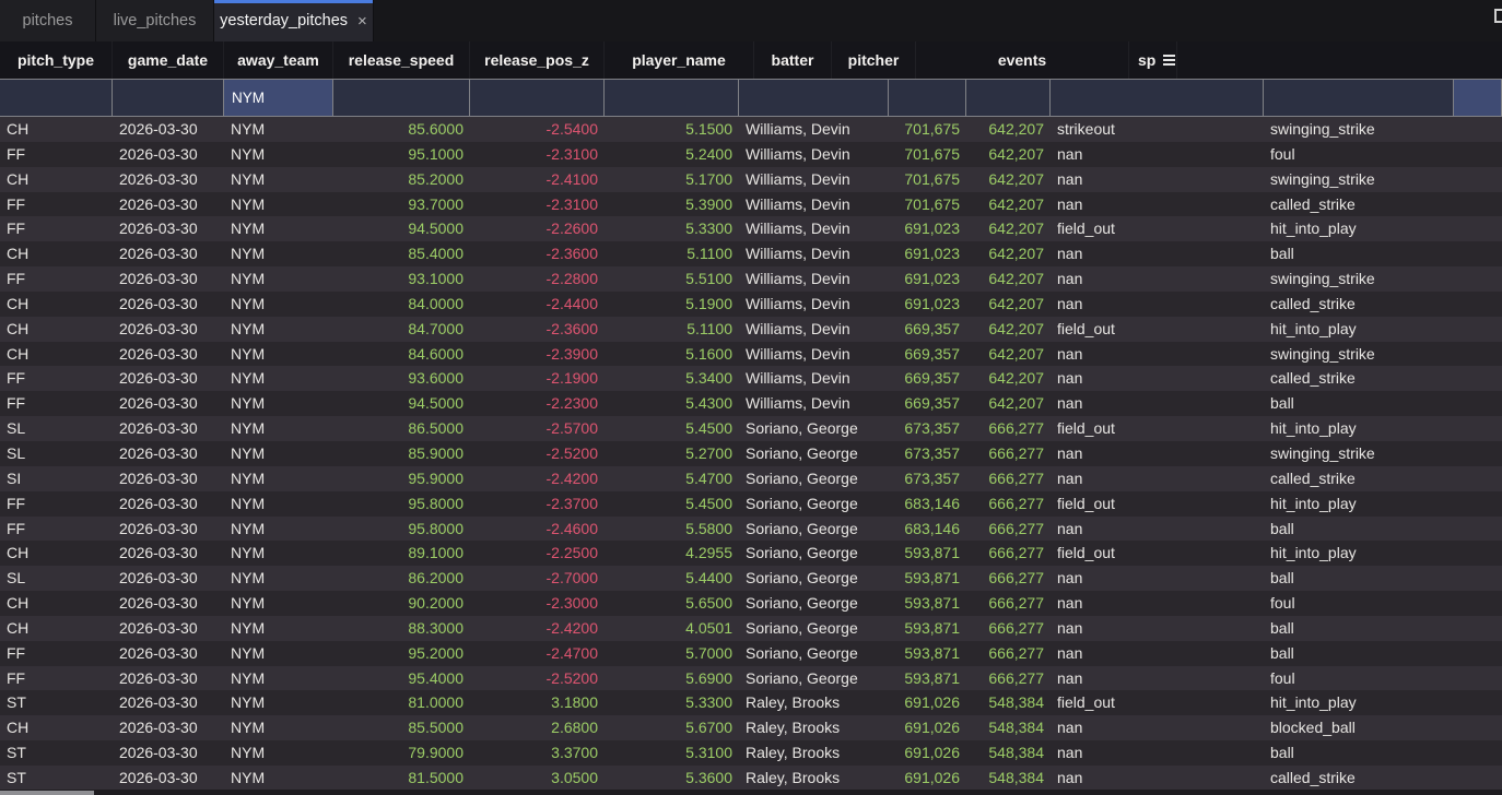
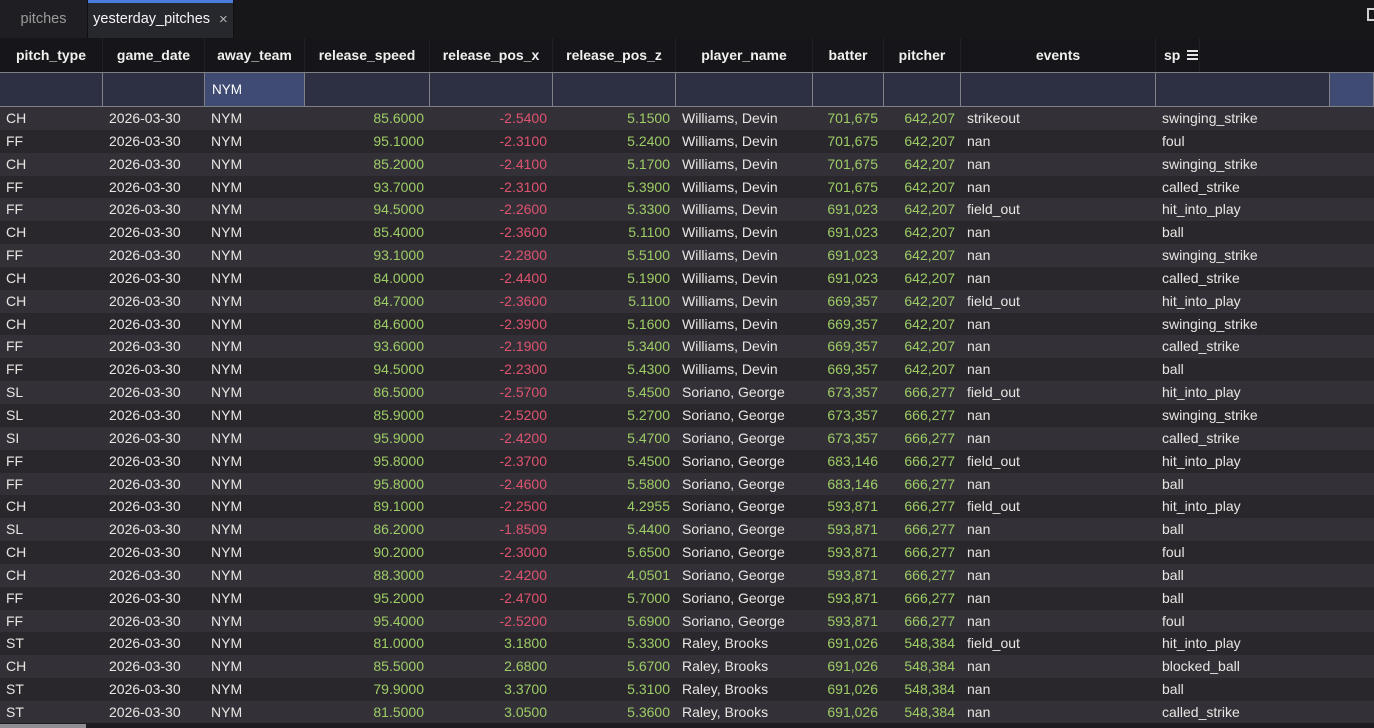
  pitches
- live_pitches
  yesterday_pitches
  ×
  pitch_type
  game_date
  away_team
  release_speed
+ release_pos_x
  release_pos_z
  player_name
  batter
  pitcher
  events
  sp
  NYM
  CH
  2026-03-30
  NYM
  85.6000
  -2.5400
  5.1500
  Williams, Devin
  701,675
  642,207
  strikeout
  swinging_strike
  FF
  2026-03-30
  NYM
  95.1000
  -2.3100
  5.2400
  Williams, Devin
  701,675
  642,207
  nan
  foul
  CH
  2026-03-30
  NYM
  85.2000
  -2.4100
  5.1700
  Williams, Devin
  701,675
  642,207
  nan
  swinging_strike
  FF
  2026-03-30
  NYM
  93.7000
  -2.3100
  5.3900
  Williams, Devin
  701,675
  642,207
  nan
  called_strike
  FF
  2026-03-30
  NYM
  94.5000
  -2.2600
  5.3300
  Williams, Devin
  691,023
  642,207
  field_out
  hit_into_play
  CH
  2026-03-30
  NYM
  85.4000
  -2.3600
  5.1100
  Williams, Devin
  691,023
  642,207
  nan
  ball
  FF
  2026-03-30
  NYM
  93.1000
  -2.2800
  5.5100
  Williams, Devin
  691,023
  642,207
  nan
  swinging_strike
  CH
  2026-03-30
  NYM
  84.0000
  -2.4400
  5.1900
  Williams, Devin
  691,023
  642,207
  nan
  called_strike
  CH
  2026-03-30
  NYM
  84.7000
  -2.3600
  5.1100
  Williams, Devin
  669,357
  642,207
  field_out
  hit_into_play
  CH
  2026-03-30
  NYM
  84.6000
  -2.3900
  5.1600
  Williams, Devin
  669,357
  642,207
  nan
  swinging_strike
  FF
  2026-03-30
  NYM
  93.6000
  -2.1900
  5.3400
  Williams, Devin
  669,357
  642,207
  nan
  called_strike
  FF
  2026-03-30
  NYM
  94.5000
  -2.2300
  5.4300
  Williams, Devin
  669,357
  642,207
  nan
  ball
  SL
  2026-03-30
  NYM
  86.5000
  -2.5700
  5.4500
  Soriano, George
  673,357
  666,277
  field_out
  hit_into_play
  SL
  2026-03-30
  NYM
  85.9000
  -2.5200
  5.2700
  Soriano, George
  673,357
  666,277
  nan
  swinging_strike
  SI
  2026-03-30
  NYM
  95.9000
  -2.4200
  5.4700
  Soriano, George
  673,357
  666,277
  nan
  called_strike
  FF
  2026-03-30
  NYM
  95.8000
  -2.3700
  5.4500
  Soriano, George
  683,146
  666,277
  field_out
  hit_into_play
  FF
  2026-03-30
  NYM
  95.8000
  -2.4600
  5.5800
  Soriano, George
  683,146
  666,277
  nan
  ball
  CH
  2026-03-30
  NYM
  89.1000
  -2.2500
  4.2955
  Soriano, George
  593,871
  666,277
  field_out
  hit_into_play
  SL
  2026-03-30
  NYM
  86.2000
- -2.7000
+ -1.8509
  5.4400
  Soriano, George
  593,871
  666,277
  nan
  ball
  CH
  2026-03-30
  NYM
  90.2000
  -2.3000
  5.6500
  Soriano, George
  593,871
  666,277
  nan
  foul
  CH
  2026-03-30
  NYM
  88.3000
  -2.4200
  4.0501
  Soriano, George
  593,871
  666,277
  nan
  ball
  FF
  2026-03-30
  NYM
  95.2000
  -2.4700
  5.7000
  Soriano, George
  593,871
  666,277
  nan
  ball
  FF
  2026-03-30
  NYM
  95.4000
  -2.5200
  5.6900
  Soriano, George
  593,871
  666,277
  nan
  foul
  ST
  2026-03-30
  NYM
  81.0000
  3.1800
  5.3300
  Raley, Brooks
  691,026
  548,384
  field_out
  hit_into_play
  CH
  2026-03-30
  NYM
  85.5000
  2.6800
  5.6700
  Raley, Brooks
  691,026
  548,384
  nan
  blocked_ball
  ST
  2026-03-30
  NYM
  79.9000
  3.3700
  5.3100
  Raley, Brooks
  691,026
  548,384
  nan
  ball
  ST
  2026-03-30
  NYM
  81.5000
  3.0500
  5.3600
  Raley, Brooks
  691,026
  548,384
  nan
  called_strike
